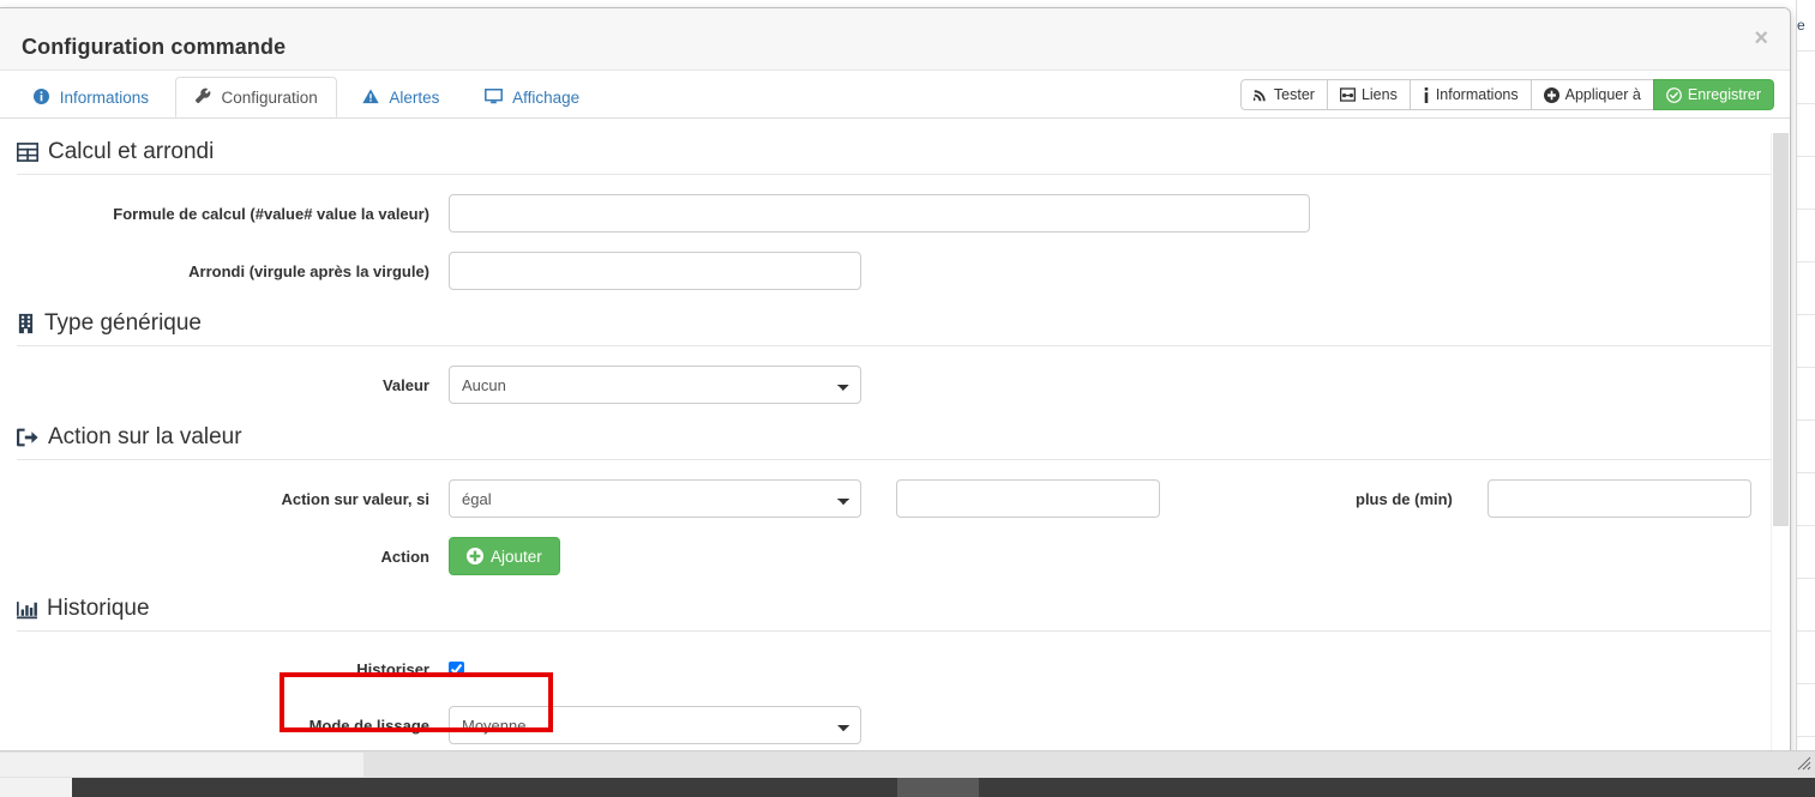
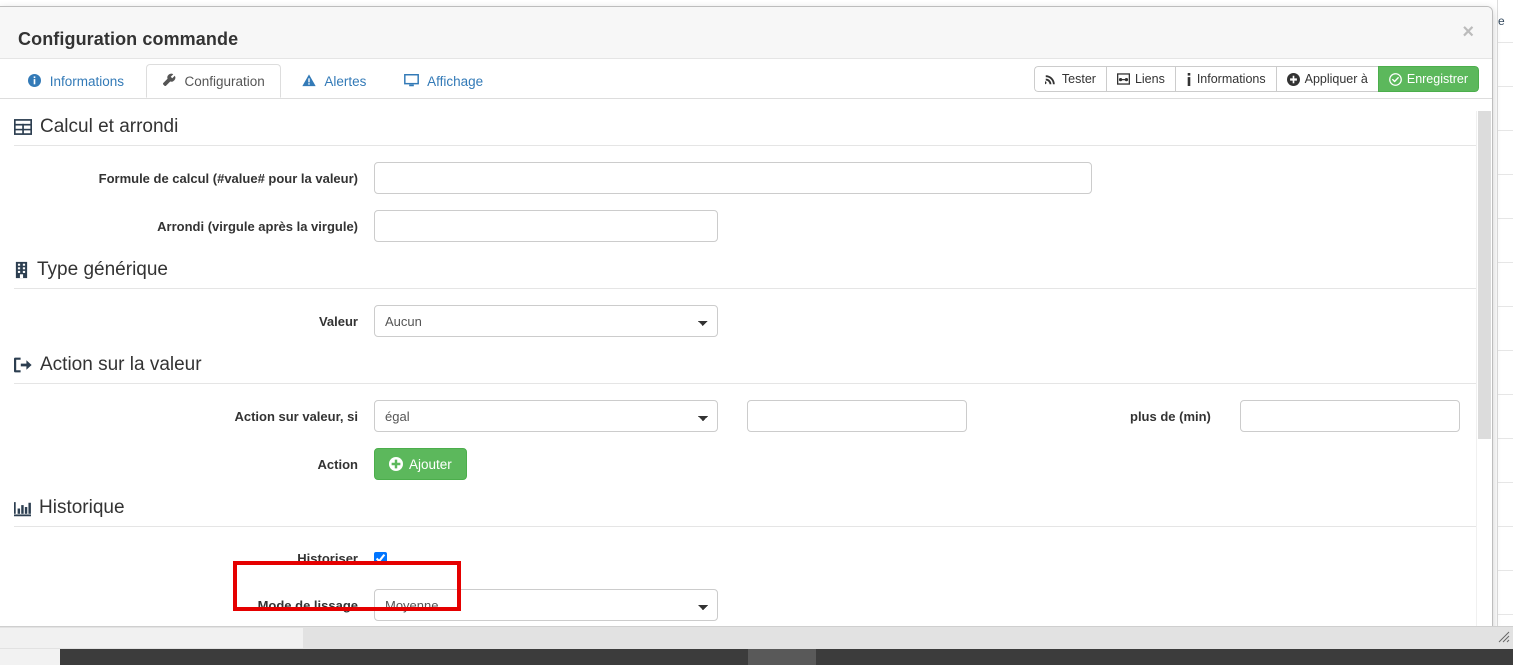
  e
  Configuration commande
  ×
  Tester
  Liens
  Informations
  Appliquer à
  Enregistrer
  Informations Configuration Alertes Affichage
  Calcul et arrondi
- Formule de calcul (#value# value la valeur)
+ Formule de calcul (#value# pour la valeur)
  Arrondi (virgule après la virgule)
  Type générique
  Valeur
  Aucun
  Action sur la valeur
  Action sur valeur, si
  égal
  plus de (min)
  Action
  Ajouter
  Historique
  Historiser
  Mode de lissage
  Moyenne
